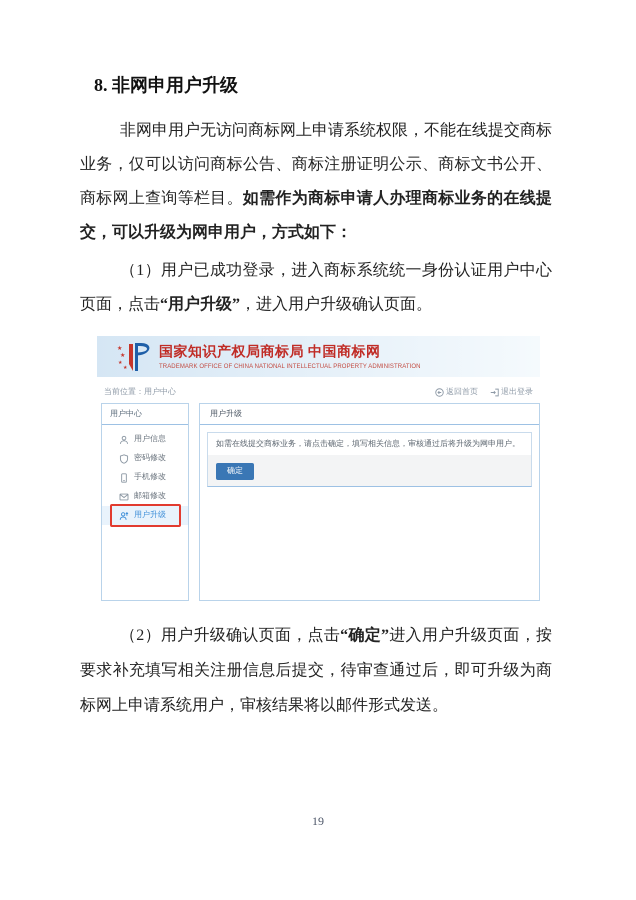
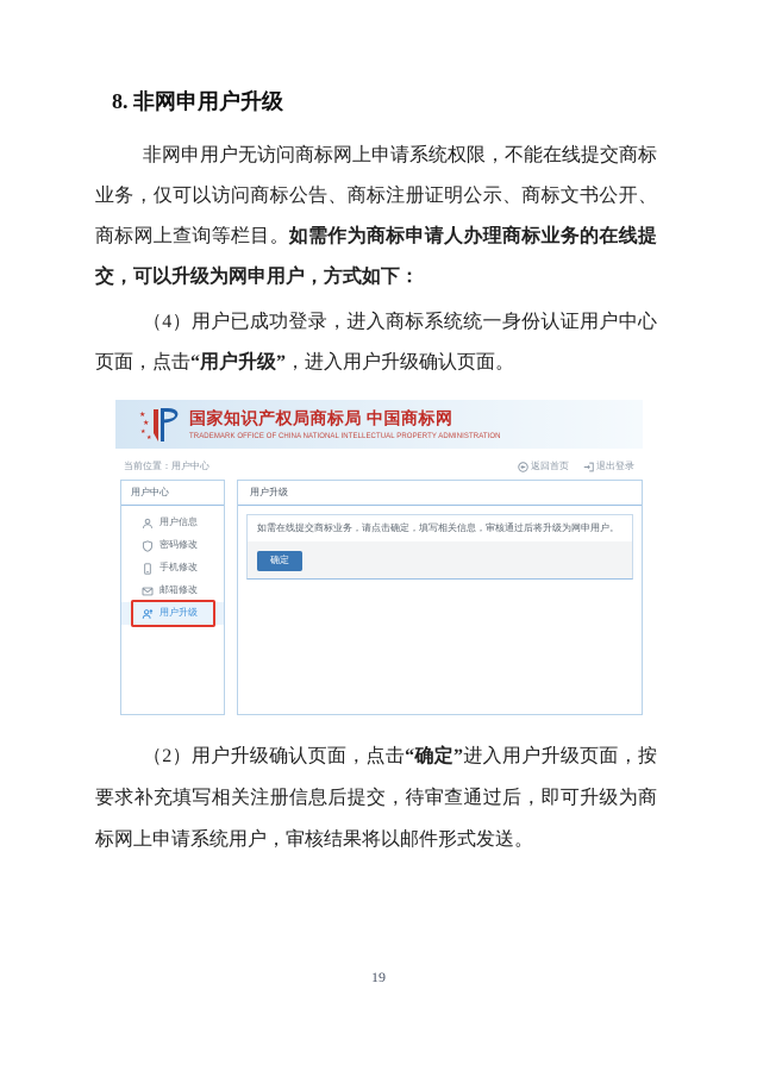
  8. 非网申用户升级
  非网申用户无访问商标网上申请系统权限，不能在线提交商标业务，仅可以访问商标公告、商标注册证明公示、商标文书公开、商标网上查询等栏目。如需作为商标申请人办理商标业务的在线提交，可以升级为网申用户，方式如下：
- （1）用户已成功登录，进入商标系统统一身份认证用户中心页面，点击“用户升级”，进入用户升级确认页面。
+ （4）用户已成功登录，进入商标系统统一身份认证用户中心页面，点击“用户升级”，进入用户升级确认页面。
  国家知识产权局商标局 中国商标网
  当前位置：用户中心
  返回首页
  退出登录
  用户中心
  用户信息
  密码修改
  手机修改
  邮箱修改
  用户升级
  用户升级
  如需在线提交商标业务，请点击确定，填写相关信息，审核通过后将升级为网申用户。
  确定
  （2）用户升级确认页面，点击“确定”进入用户升级页面，按要求补充填写相关注册信息后提交，待审查通过后，即可升级为商标网上申请系统用户，审核结果将以邮件形式发送。
  19
